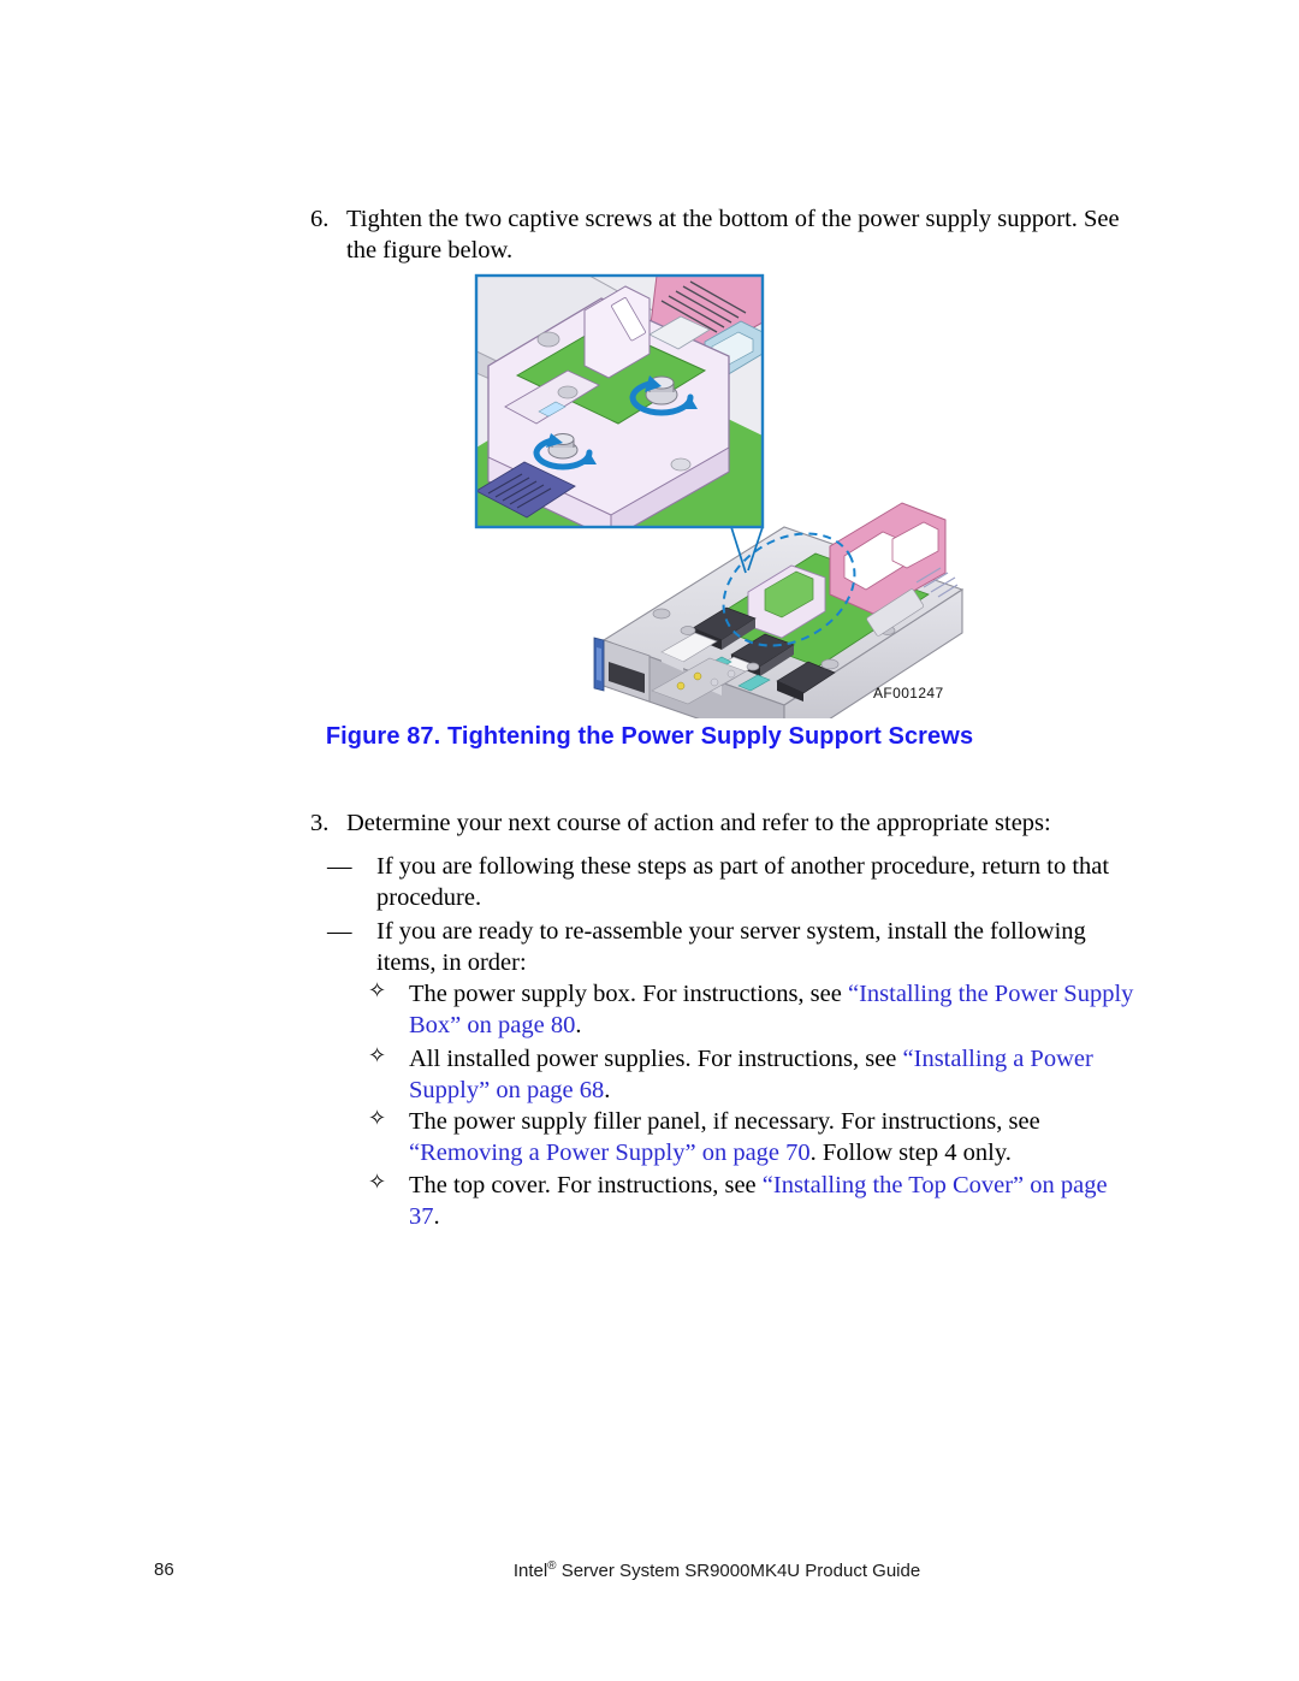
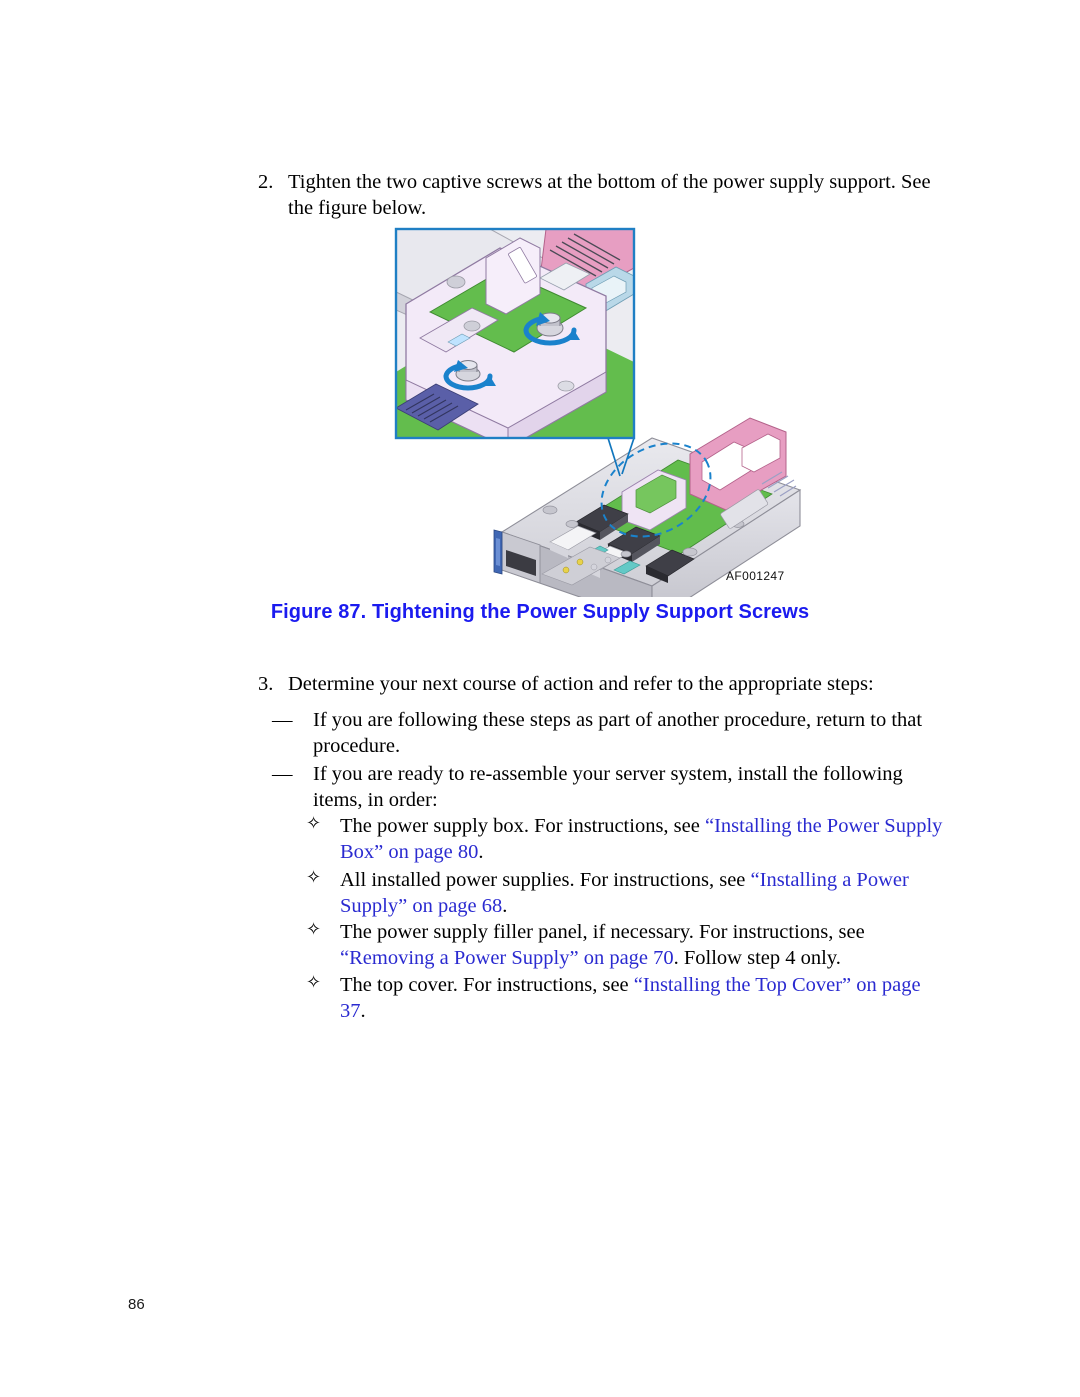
- 6.
+ 2.
  Tighten the two captive screws at the bottom of the power supply support. See the figure below.
  AF001247
  Figure 87. Tightening the Power Supply Support Screws
  3.
  Determine your next course of action and refer to the appropriate steps:
  —
  If you are following these steps as part of another procedure, return to that procedure.
  —
  If you are ready to re-assemble your server system, install the following items, in order:
  ✧
  The power supply box. For instructions, see “Installing the Power Supply Box” on page 80.
  ✧
  All installed power supplies. For instructions, see “Installing a Power Supply” on page 68.
  ✧
  The power supply filler panel, if necessary. For instructions, see “Removing a Power Supply” on page 70. Follow step 4 only.
  ✧
  The top cover. For instructions, see “Installing the Top Cover” on page 37.
  86
- Intel® Server System SR9000MK4U Product Guide
